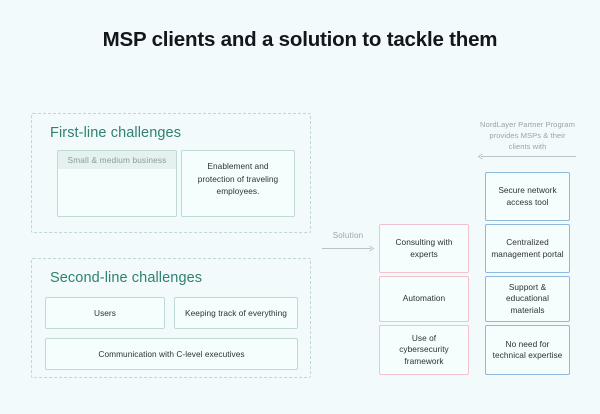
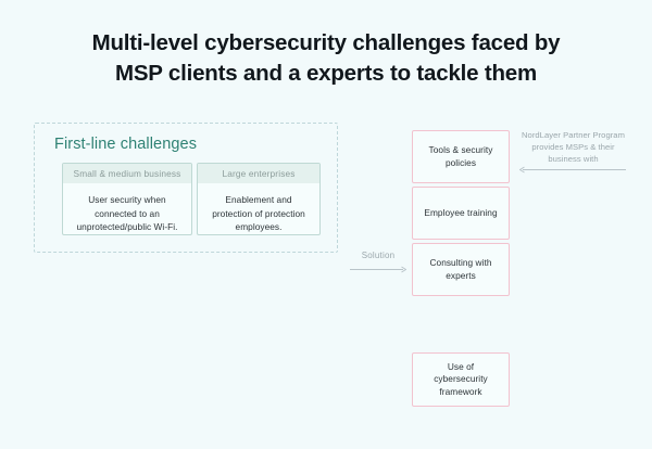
+ Multi-level cybersecurity challenges faced by
- MSP clients and a solution to tackle them
+ MSP clients and a experts to tackle them
  First-line challenges
  Small & medium business
+ User security when connected to an unprotected/public Wi-Fi.
+ Large enterprises
- Enablement and protection of traveling employees.
+ Enablement and protection of protection employees.
- Second-line challenges
- Users
- Keeping track of everything
- Communication with C-level executives
  Solution
+ Tools & security policies
+ Employee training
  Consulting with experts
- Automation
  Use of cybersecurity framework
- NordLayer Partner Program provides MSPs & their clients with
+ NordLayer Partner Program provides MSPs & their business with
- Secure network access tool
- Centralized management portal
- Support & educational materials
- No need for technical expertise
